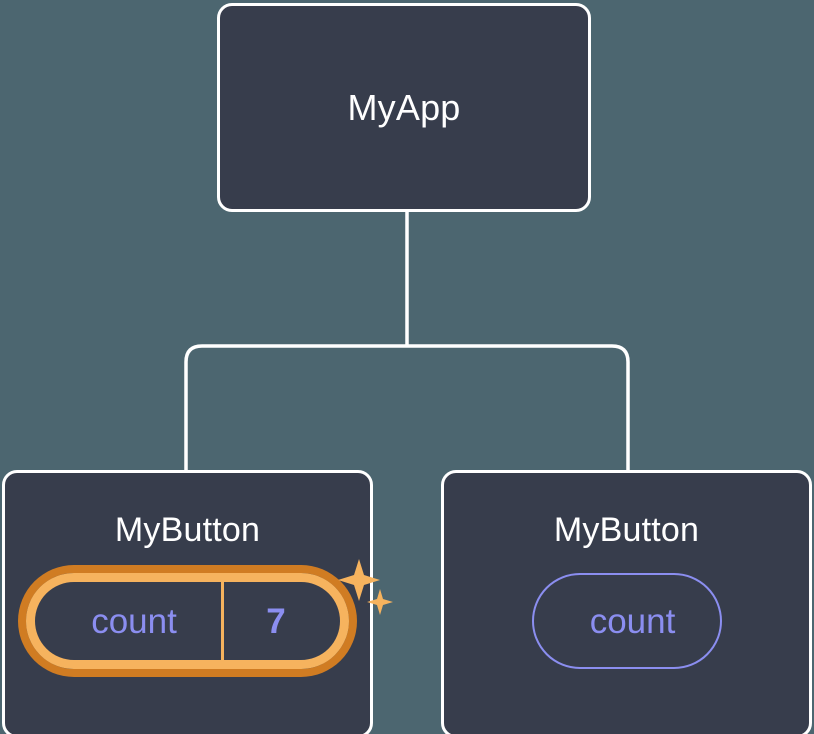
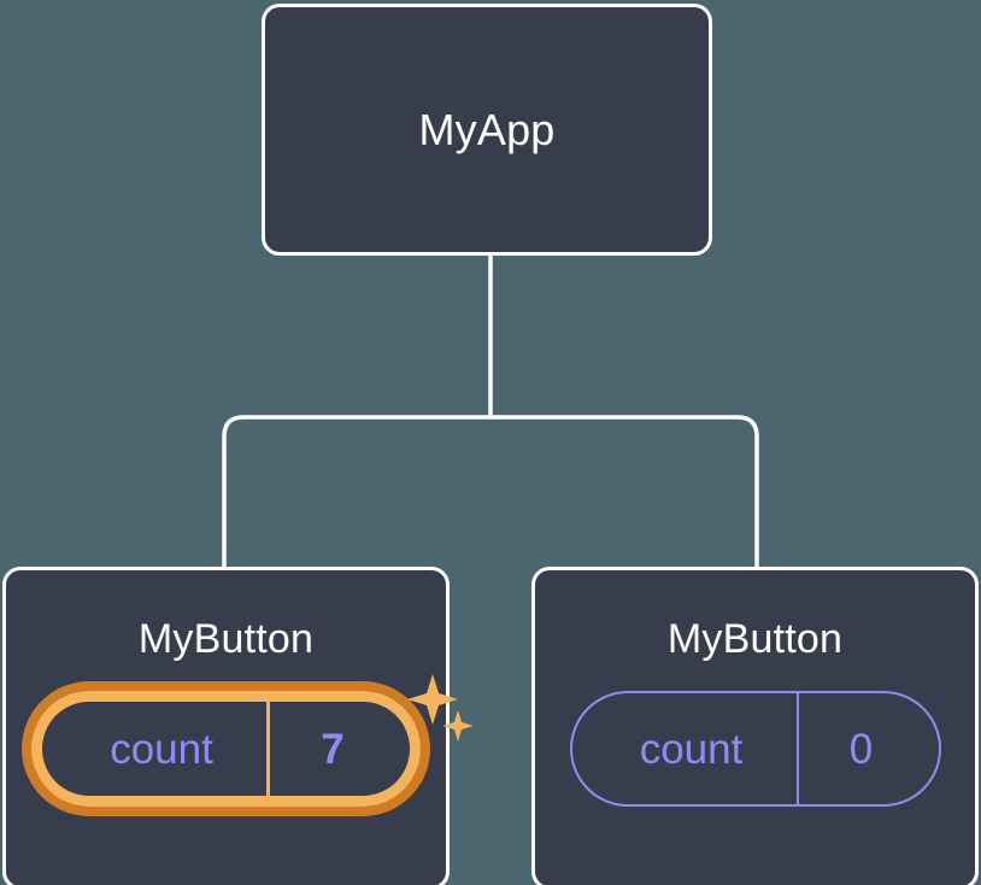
  MyApp
  MyButton
  count
  7
  MyButton
  count
+ 0
